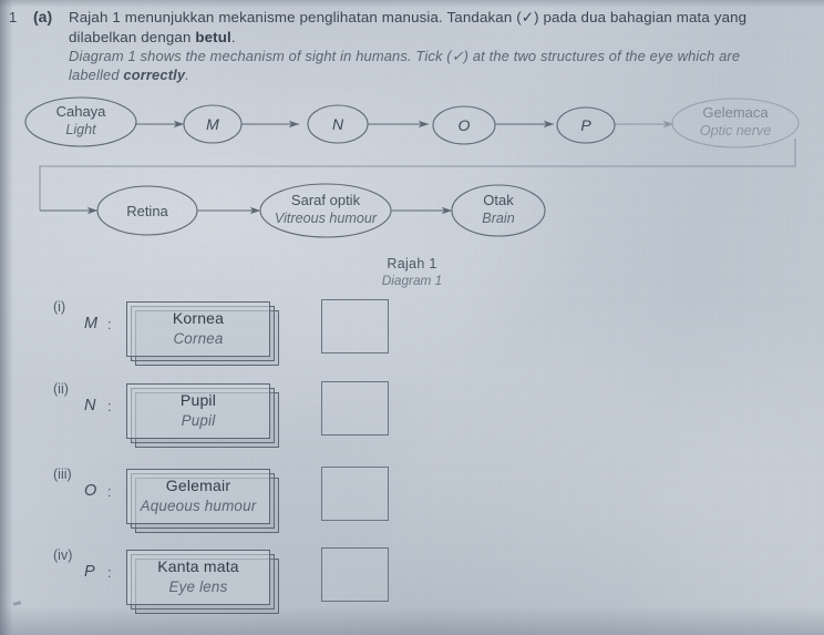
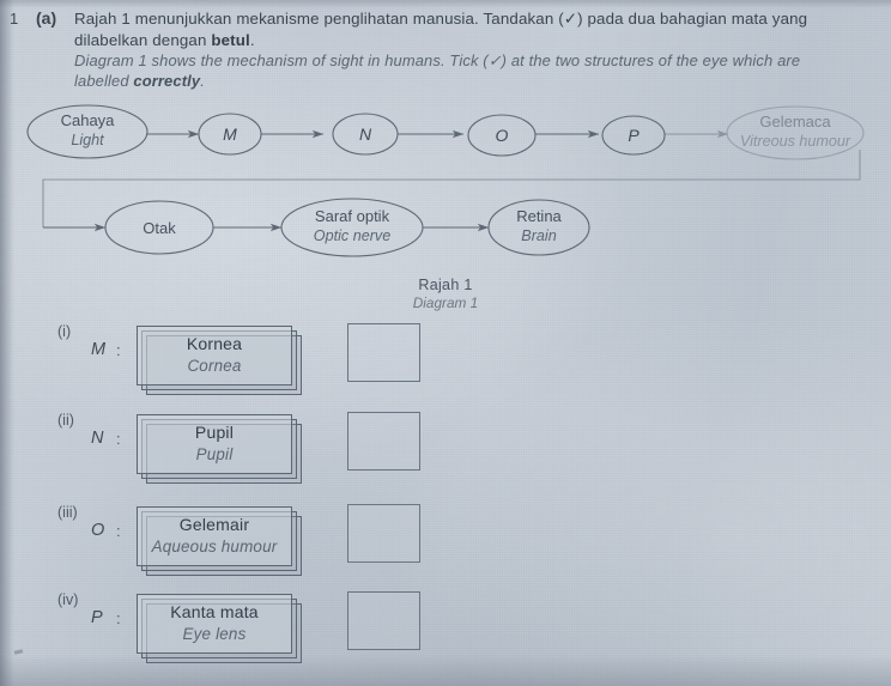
  (a)
  Rajah 1 menunjukkan mekanisme penglihatan manusia. Tandakan (✓) pada dua bahagian mata yang
  dilabelkan dengan betul.
  Diagram 1 shows the mechanism of sight in humans. Tick (✓) at the two structures of the eye which are
  labelled correctly.
  Cahaya
  Light
  M
  N
  O
  P
  Gelemaca
- Optic nerve
+ Vitreous humour
- Retina
+ Otak
  Saraf optik
- Vitreous humour
+ Optic nerve
- Otak
+ Retina
  Brain
  Rajah 1
  Diagram 1
  (i)
  M
  :
  Kornea
  Cornea
  (ii)
  N
  :
  Pupil
  Pupil
  (iii)
  O
  :
  Gelemair
  Aqueous humour
  (iv)
  P
  :
  Kanta mata
  Eye lens
